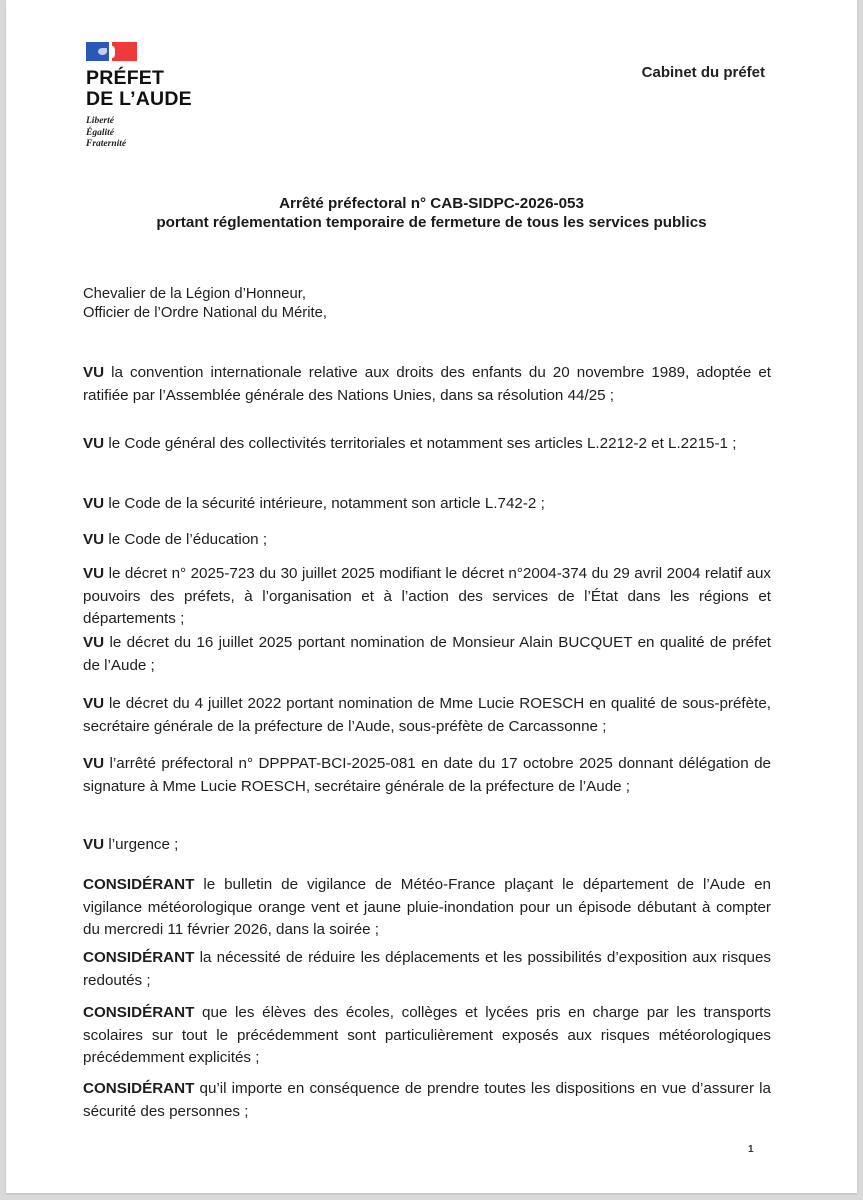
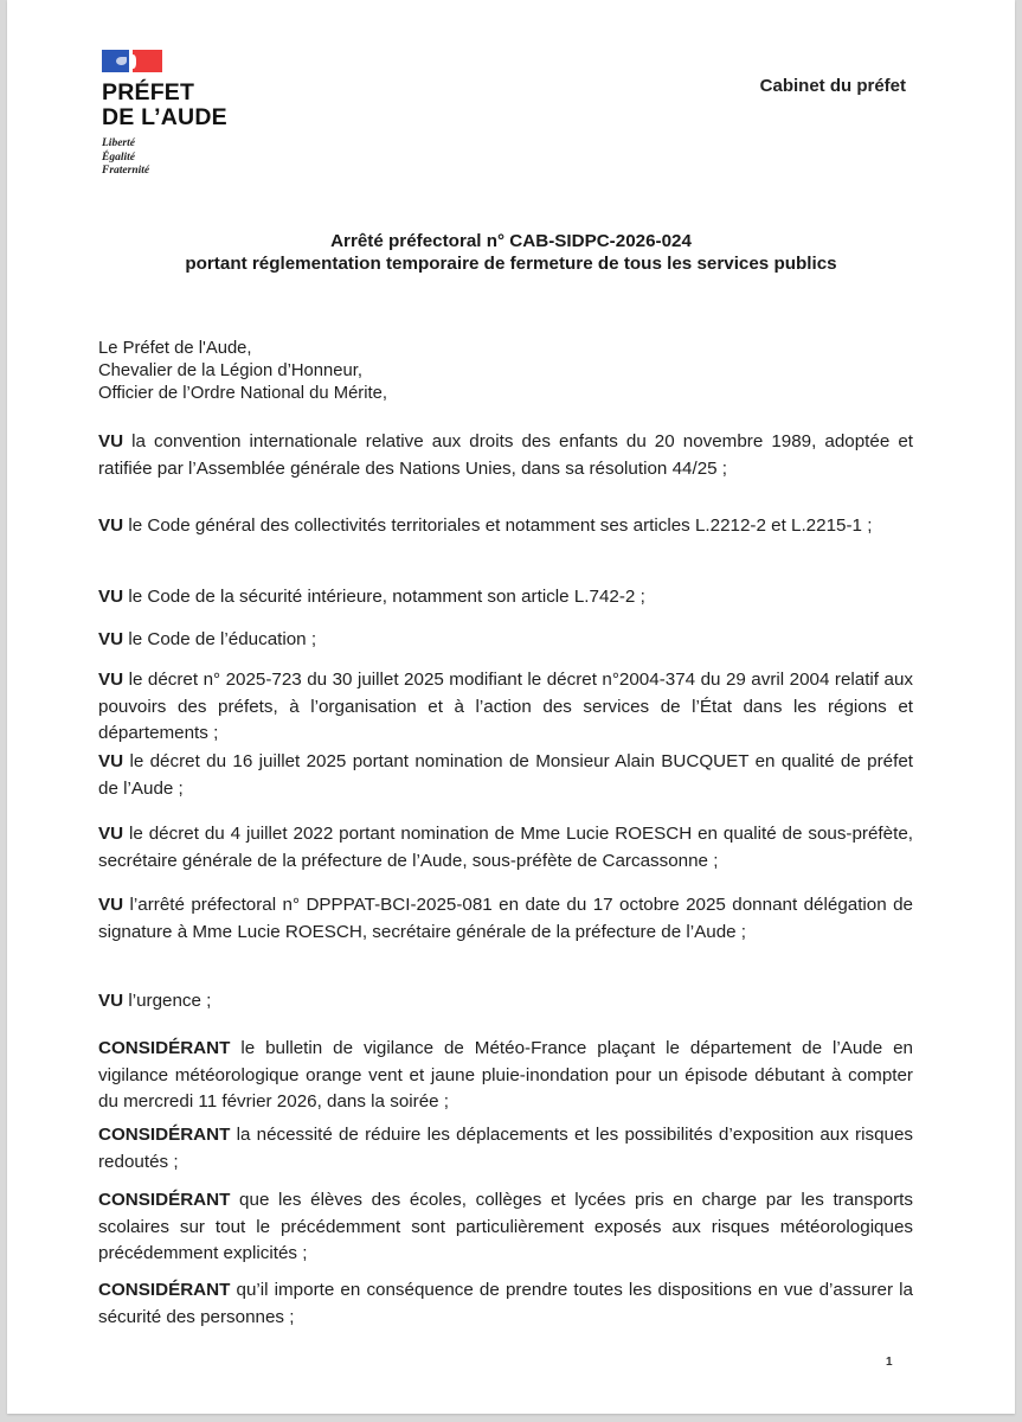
  PRÉFET
  DE L’AUDE
  Liberté
  Égalité
  Fraternité
  Cabinet du préfet
- Arrêté préfectoral n° CAB-SIDPC-2026-053
+ Arrêté préfectoral n° CAB-SIDPC-2026-024
  portant réglementation temporaire de fermeture de tous les services publics
+ Le Préfet de l'Aude,
  Chevalier de la Légion d’Honneur,
  Officier de l’Ordre National du Mérite,
  VU la convention internationale relative aux droits des enfants du 20 novembre 1989, adoptée et ratifiée par l’Assemblée générale des Nations Unies, dans sa résolution 44/25 ;
  VU le Code général des collectivités territoriales et notamment ses articles L.2212-2 et L.2215-1 ;
  VU le Code de la sécurité intérieure, notamment son article L.742-2 ;
  VU le Code de l’éducation ;
  VU le décret n° 2025-723 du 30 juillet 2025 modifiant le décret n°2004-374 du 29 avril 2004 relatif aux pouvoirs des préfets, à l’organisation et à l’action des services de l’État dans les régions et départements ;
  VU le décret du 16 juillet 2025 portant nomination de Monsieur Alain BUCQUET en qualité de préfet de l’Aude ;
  VU le décret du 4 juillet 2022 portant nomination de Mme Lucie ROESCH en qualité de sous-préfète, secrétaire générale de la préfecture de l’Aude, sous-préfète de Carcassonne ;
  VU l’arrêté préfectoral n° DPPPAT-BCI-2025-081 en date du 17 octobre 2025 donnant délégation de signature à Mme Lucie ROESCH, secrétaire générale de la préfecture de l’Aude ;
  VU l’urgence ;
  CONSIDÉRANT le bulletin de vigilance de Météo-France plaçant le département de l’Aude en vigilance météorologique orange vent et jaune pluie-inondation pour un épisode débutant à compter du mercredi 11 février 2026, dans la soirée ;
  CONSIDÉRANT la nécessité de réduire les déplacements et les possibilités d’exposition aux risques redoutés ;
  CONSIDÉRANT que les élèves des écoles, collèges et lycées pris en charge par les transports scolaires sur tout le précédemment sont particulièrement exposés aux risques météorologiques précédemment explicités ;
  CONSIDÉRANT qu’il importe en conséquence de prendre toutes les dispositions en vue d’assurer la sécurité des personnes ;
  1
